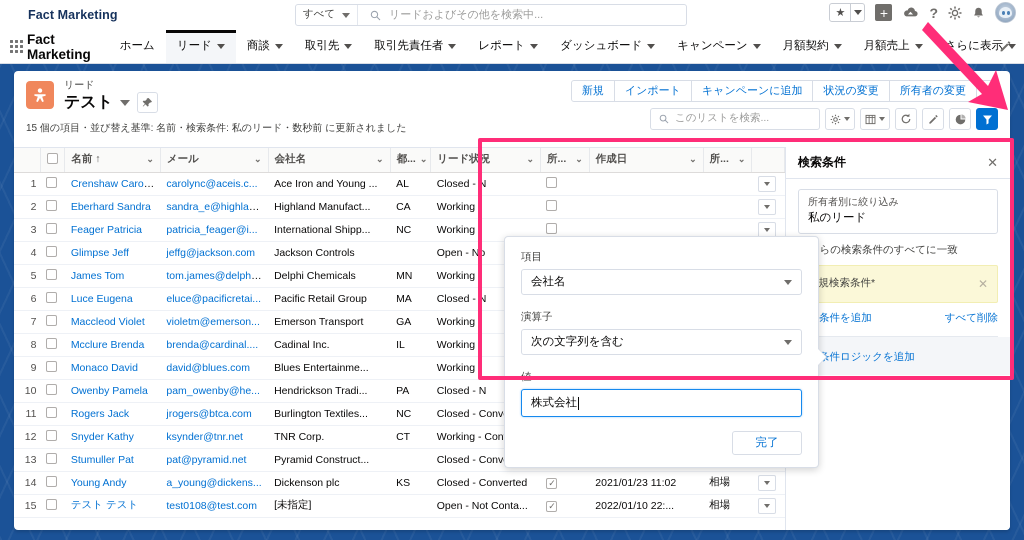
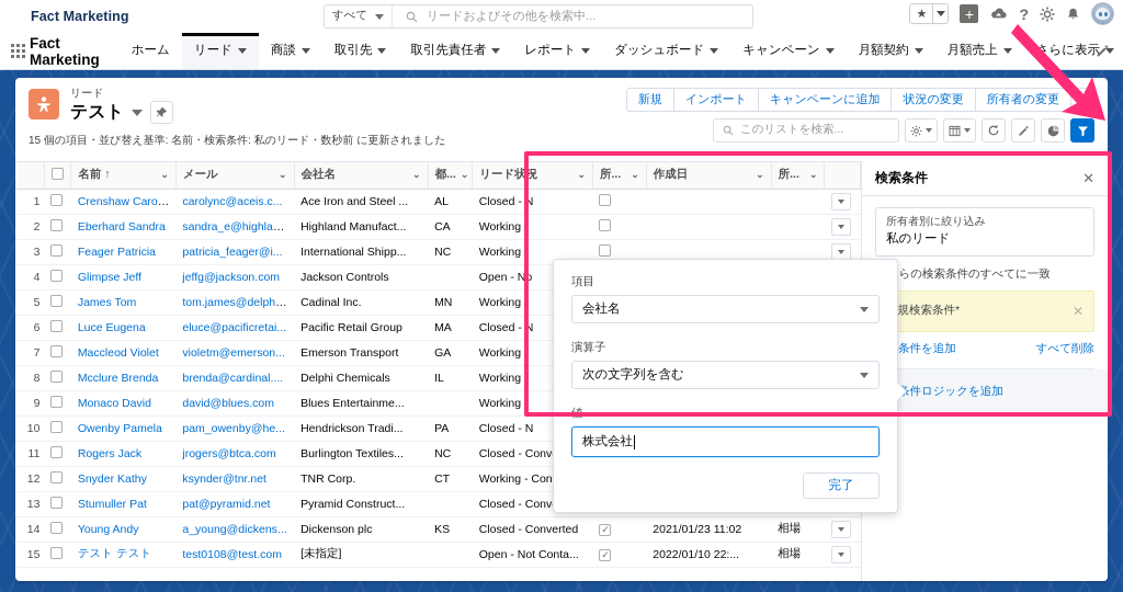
  Fact Marketing
  すべて
  リードおよびその他を検索中...
  ★
  +
  ?
  Fact Marketing
  ホーム
  リード
  商談
  取引先
  取引先責任者
  レポート
  ダッシュボード
  キャンペーン
  月額契約
  月額売上
  さらに表示
  リード
  テスト
  15 個の項目・並び替え基準: 名前・検索条件: 私のリード・数秒前 に更新されました
  新規
  インポート
  キャンペーンに追加
  状況の変更
  所有者の変更
  このリストを検索...
  		名前 ↑ ⌄	メール ⌄	会社名 ⌄	都... ⌄	リード状況 ⌄	所... ⌄	作成日 ⌄	所... ⌄
- 1		Crenshaw Carolyn	carolync@aceis.c...	Ace Iron and Young ...	AL	Closed - N
+ 1		Crenshaw Carolyn	carolync@aceis.c...	Ace Iron and Steel ...	AL	Closed - N
  2		Eberhard Sandra	sandra_e@highlan...	Highland Manufact...	CA	Working -
  3		Feager Patricia	patricia_feager@i...	International Shipp...	NC	Working -
  4		Glimpse Jeff	jeffg@jackson.com	Jackson Controls		Open - No
- 5		James Tom	tom.james@delphi...	Delphi Chemicals	MN	Working -
+ 5		James Tom	tom.james@delphi...	Cadinal Inc.	MN	Working -
  6		Luce Eugena	eluce@pacificretai...	Pacific Retail Group	MA	Closed - N
  7		Maccleod Violet	violetm@emerson...	Emerson Transport	GA	Working -
- 8		Mcclure Brenda	brenda@cardinal....	Cadinal Inc.	IL	Working -
+ 8		Mcclure Brenda	brenda@cardinal....	Delphi Chemicals	IL	Working -
  9		Monaco David	david@blues.com	Blues Entertainme...		Working -
  10		Owenby Pamela	pam_owenby@he...	Hendrickson Tradi...	PA	Closed - N
  11		Rogers Jack	jrogers@btca.com	Burlington Textiles...	NC	Closed - Conv
  13		Stumuller Pat	pat@pyramid.net	Pyramid Construct...		Closed - Conv
  14		Young Andy	a_young@dickens...	Dickenson plc	KS	Closed - Converted		2021/01/23 11:02	相場
  15		テスト テスト	test0108@test.com	[未指定]		Open - Not Conta...		2022/01/10 22:...	相場
  検索条件
  ✕
  所有者別に絞り込み
  私のリード
  らの検索条件のすべてに一致
  規検索条件*
  ✕
  条件を追加
  すべて削除
  件ロジックを追加
  項目
  会社名
  演算子
  次の文字列を含む
  値
  株式会社
  完了
